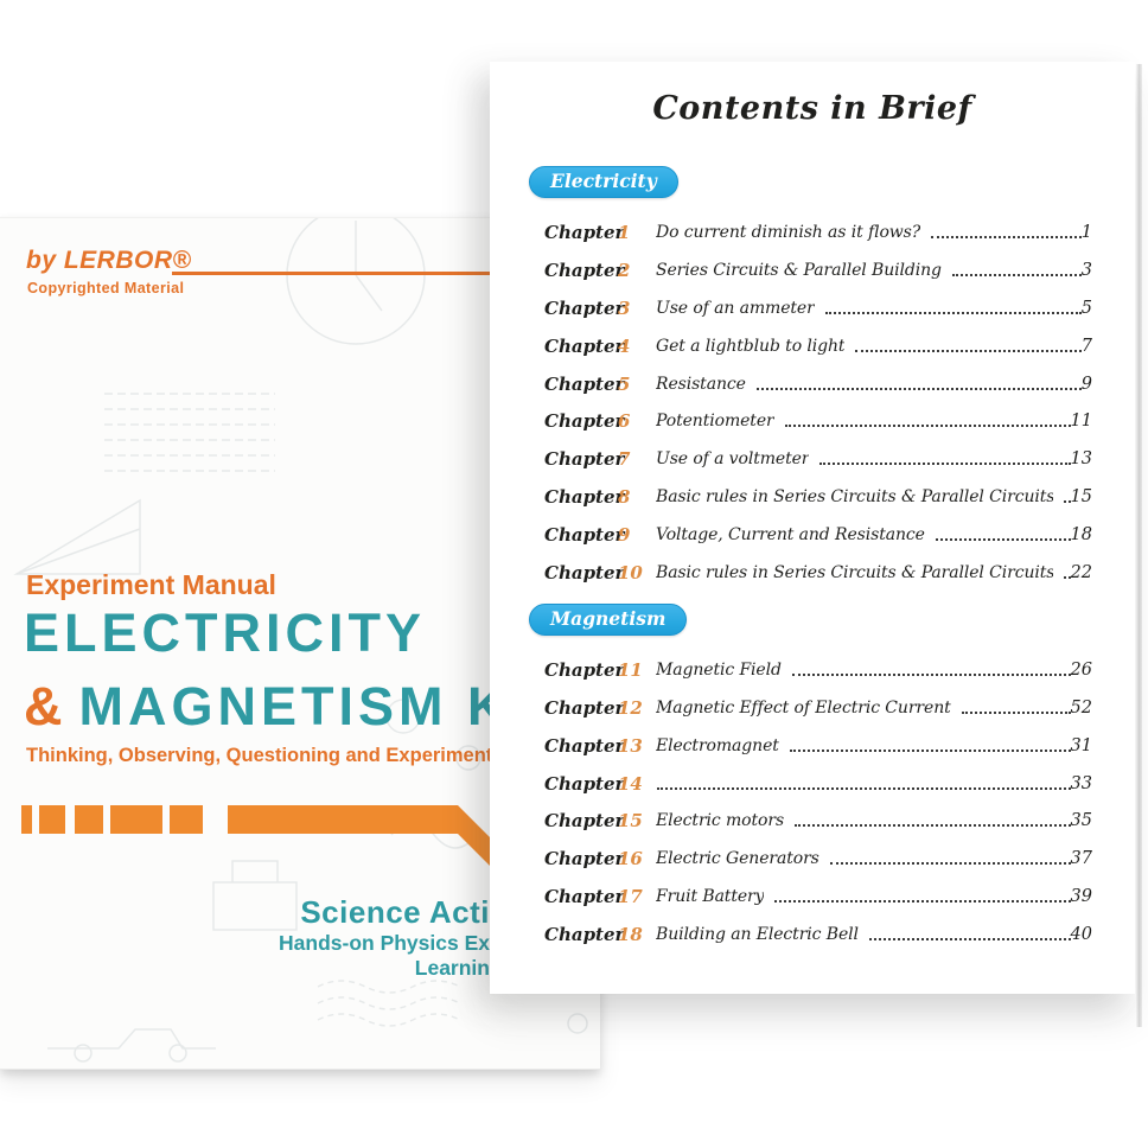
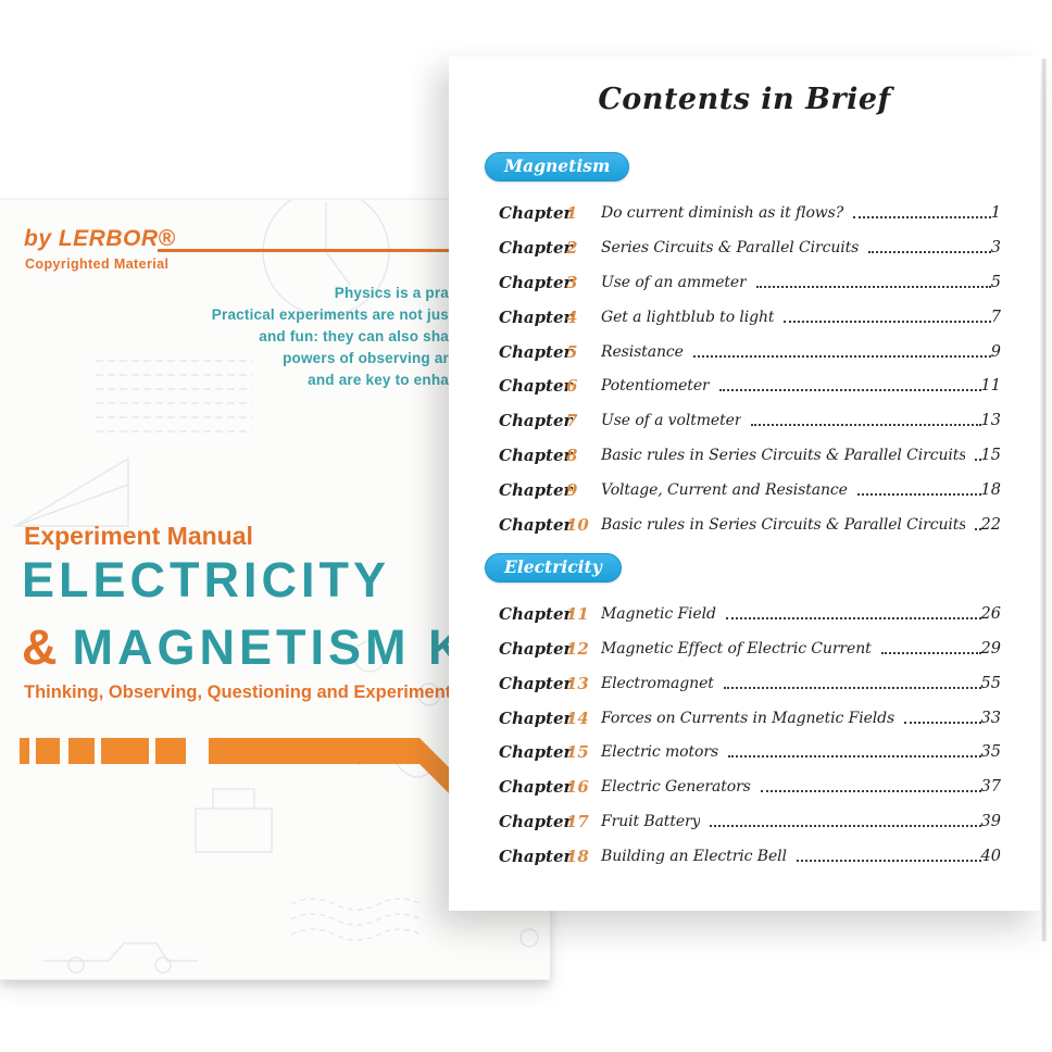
  by LERBOR®
  Copyrighted Material
+ Physics is a pra
+ Practical experiments are not jus
+ and fun: they can also sha
+ powers of observing ar
+ and are key to enha
  Experiment Manual
  ELECTRICITY
  & MAGNETISM
  Thinking, Observing, Questioning and Experimen
- Science Acti
- Hands-on Physics Ex
- Learnin
  Contents in Brief
- Electricity
+ Magnetism
  Chapte
  1
  Do current diminish as it flows?
  1
  Chapte
  2
- Series Circuits & Parallel Building
+ Series Circuits & Parallel Circuits
  3
  Chapte
  3
  Use of an ammeter
  5
  Chapte
  4
  Get a lightblub to light
  7
  Chapte
  5
  Resistance
  9
  Chapte
  6
  Potentiometer
  11
  Chapte
  7
  Use of a voltmeter
  13
  Chapte
  8
  Basic rules in Series Circuits & Parallel Circuits
  15
  Chapte
  9
  Voltage, Current and Resistance
  18
  Chapte
  10
  Basic rules in Series Circuits & Parallel Circuits
  22
- Magnetism
+ Electricity
  Chapte
  11
  Magnetic Field
  26
  Chapte
  12
  Magnetic Effect of Electric Current
- 52
+ 29
  Chapte
  13
  Electromagnet
- 31
+ 55
  Chapte
  14
+ Forces on Currents in Magnetic Fields
  33
  Chapte
  15
  Electric motors
  35
  Chapte
  16
  Electric Generators
  37
  Chapte
  17
  Fruit Battery
  39
  Chapte
  18
  Building an Electric Bell
  40
